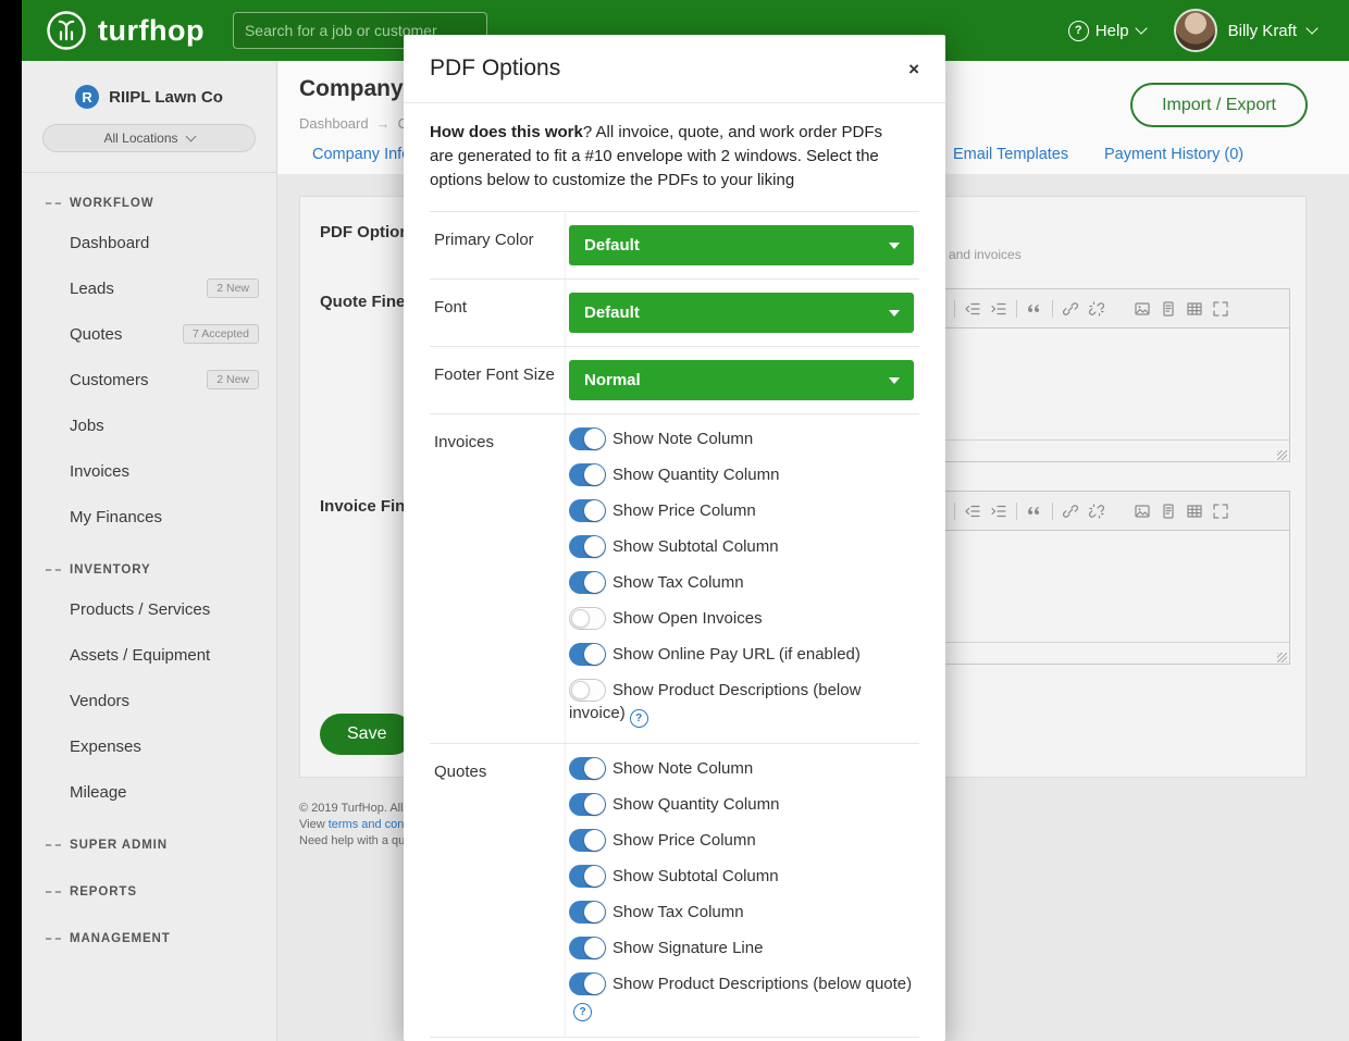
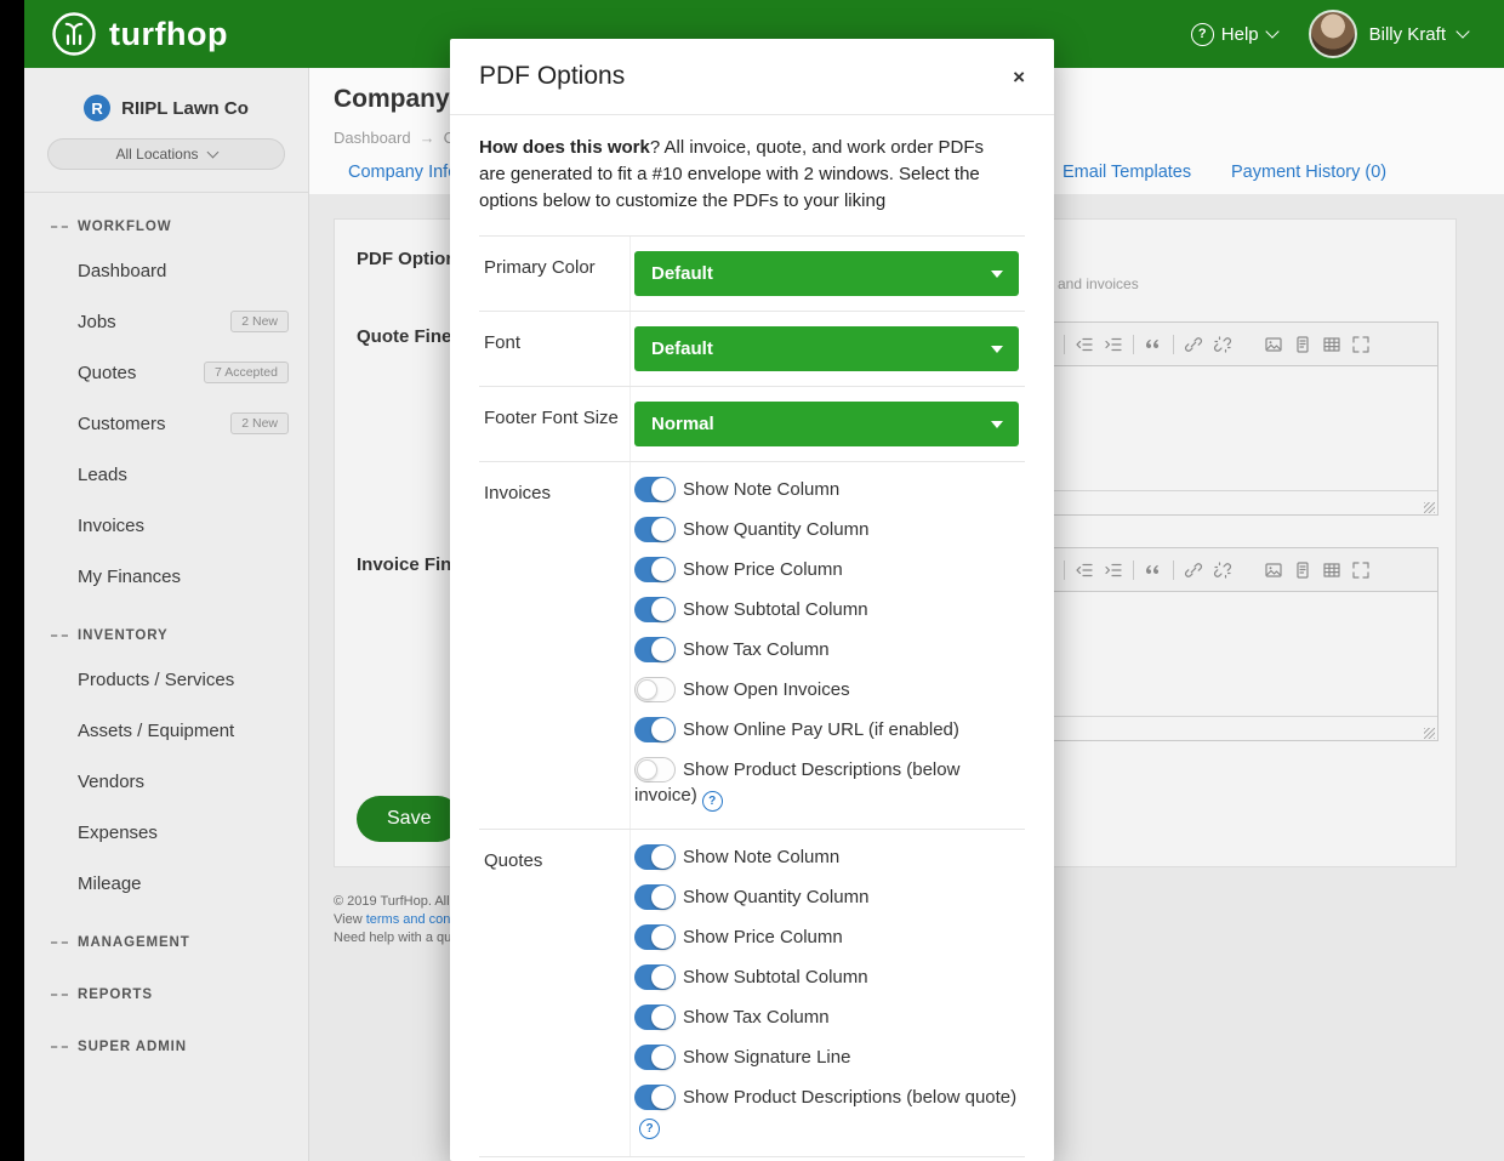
  turfhop
- Search for a job or customer
  ?
  Help
  Billy Kraft
  R
  RIIPL Lawn Co
  All Locations
  WORKFLOW
  Dashboard
- Leads
+ Jobs
  2 New
  Quotes
  7 Accepted
  Customers
  2 New
- Jobs
+ Leads
  Invoices
  My Finances
  INVENTORY
  Products / Services
  Assets / Equipment
  Vendors
  Expenses
  Mileage
- SUPER ADMIN
+ MANAGEMENT
  REPORTS
- MANAGEMENT
+ SUPER ADMIN
  Dashboard
  →
- Import / Export
  Company Inf
  Email Templates
  Payment History (0)
  PDF Optio
  and invoices
  Save
  PDF Options
  ×
  How does this work? All invoice, quote, and work order PDFs are generated to fit a #10 envelope with 2 windows. Select the options below to customize the PDFs to your liking
  Primary Color
  Default
  Font
  Default
  Footer Font Size
  Normal
  Invoices
  Show Note Column
  Show Quantity Column
  Show Price Column
  Show Subtotal Column
  Show Tax Column
  Show Open Invoices
  Show Online Pay URL (if enabled)
  Show Product Descriptions (below invoice) ?
  Quotes
  Show Note Column
  Show Quantity Column
  Show Price Column
  Show Subtotal Column
  Show Tax Column
  Show Signature Line
  Show Product Descriptions (below quote)?
